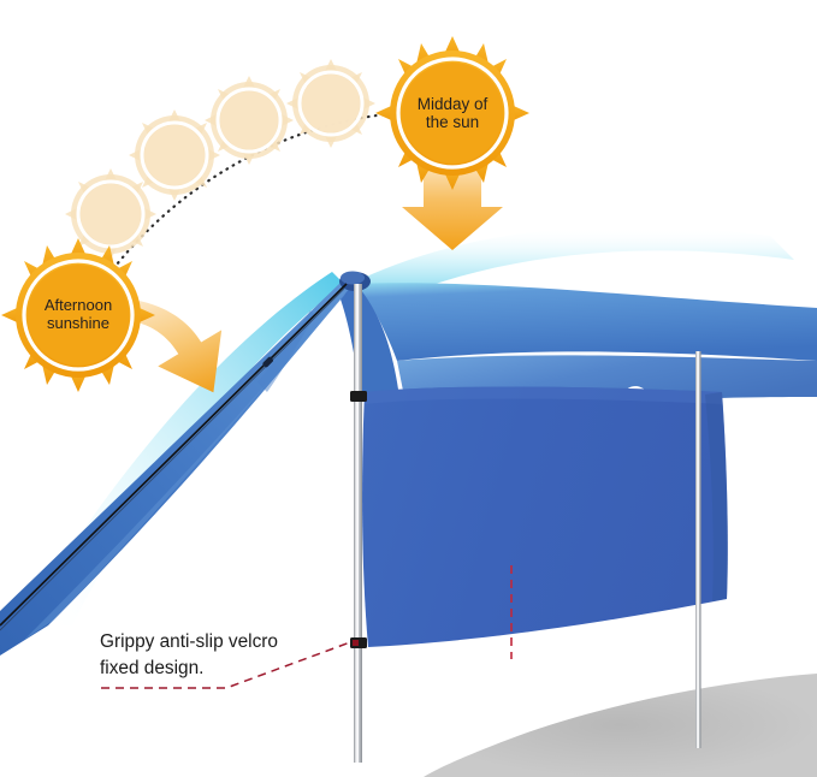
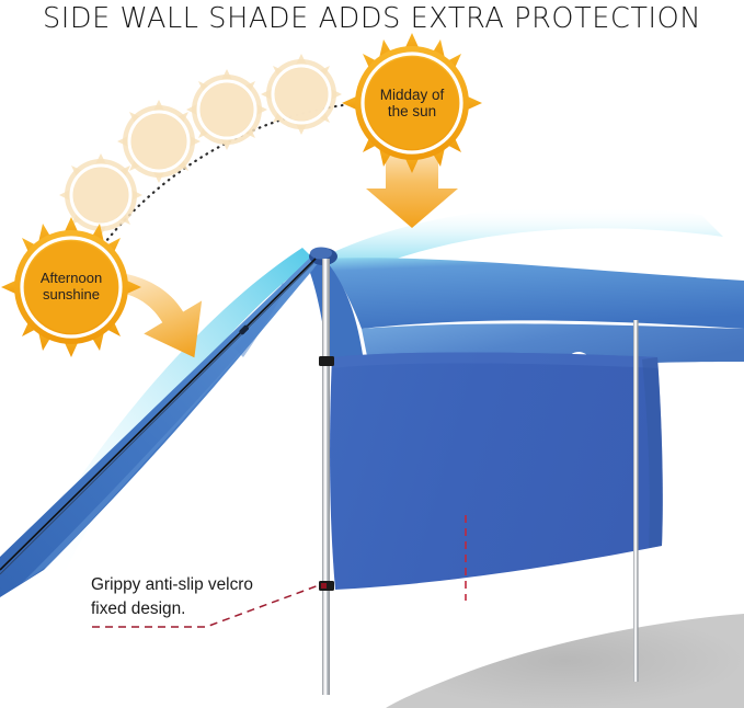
+ SIDE WALL SHADE ADDS EXTRA PROTECTION
  Midday of
  the sun
  Afternoon
  sunshine
  Grippy anti-slip velcro
  fixed design.
